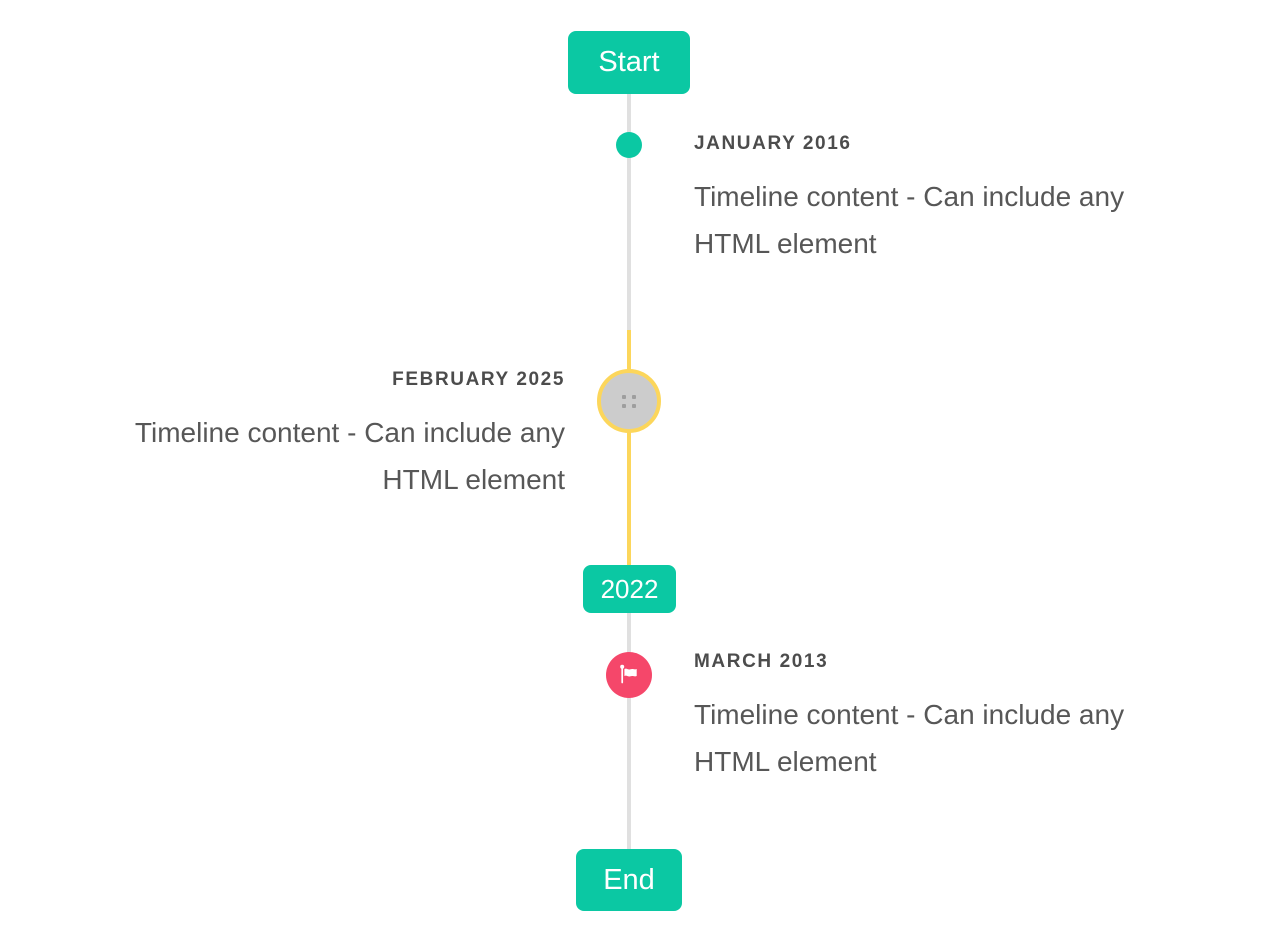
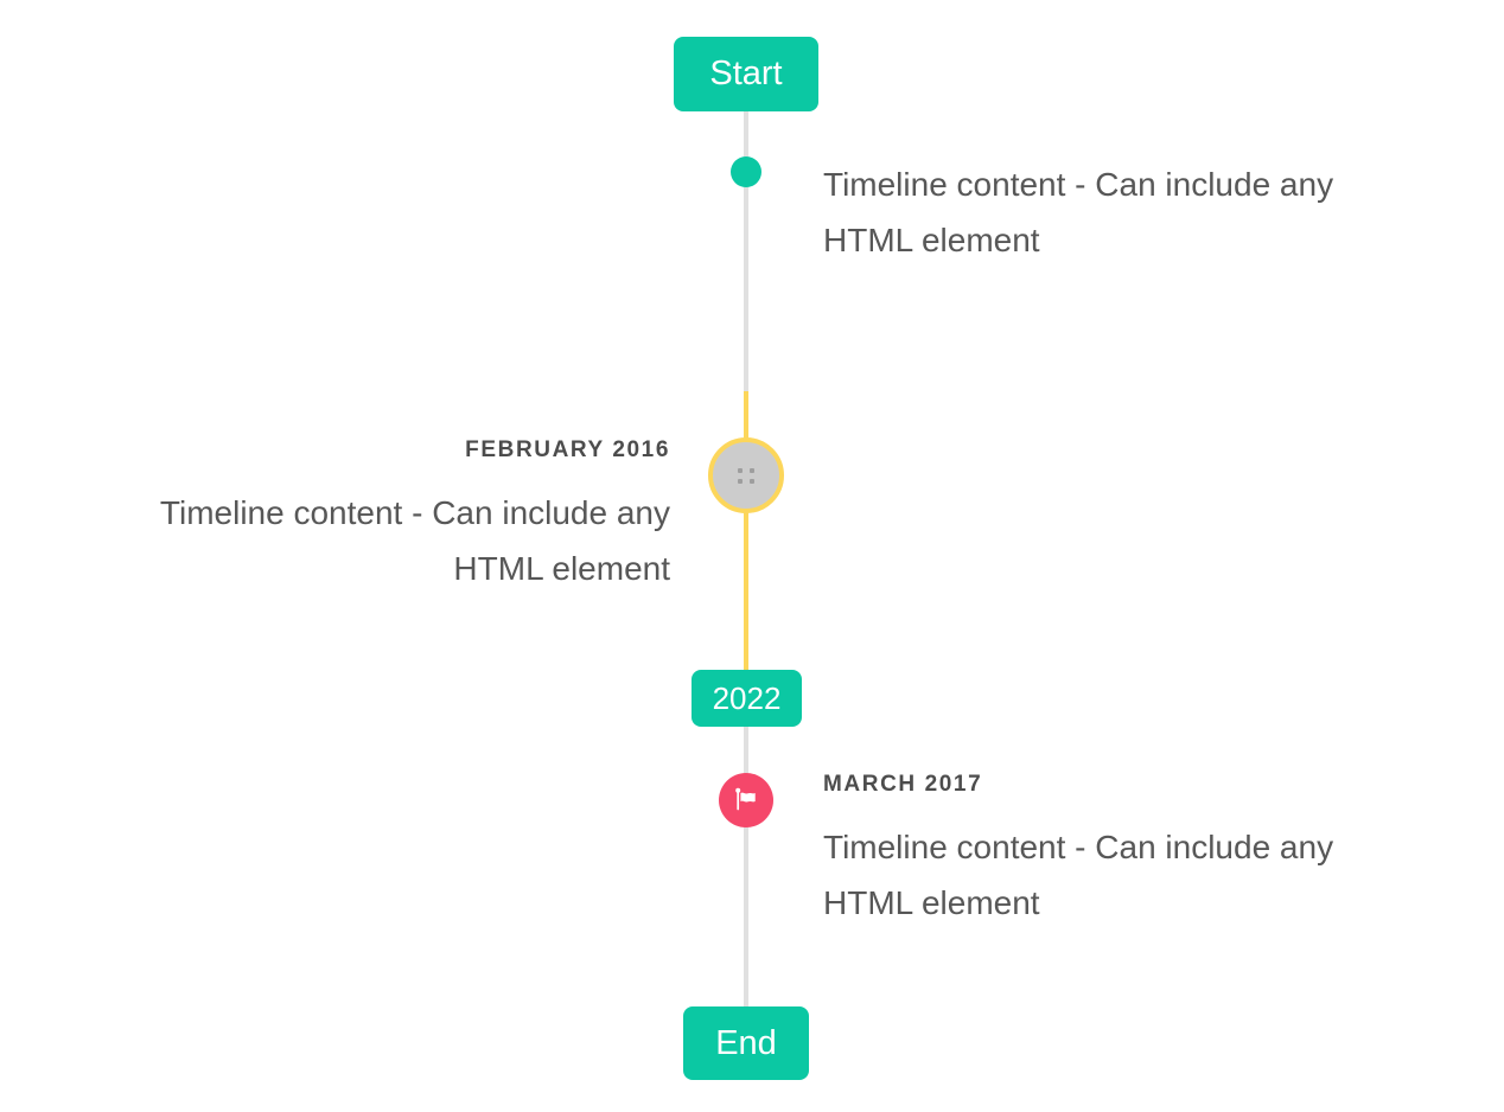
  Start
- JANUARY 2016
  Timeline content - Can include any HTML element
- FEBRUARY 2025
+ FEBRUARY 2016
  Timeline content - Can include any HTML element
  2022
- MARCH 2013
+ MARCH 2017
  Timeline content - Can include any HTML element
  End
